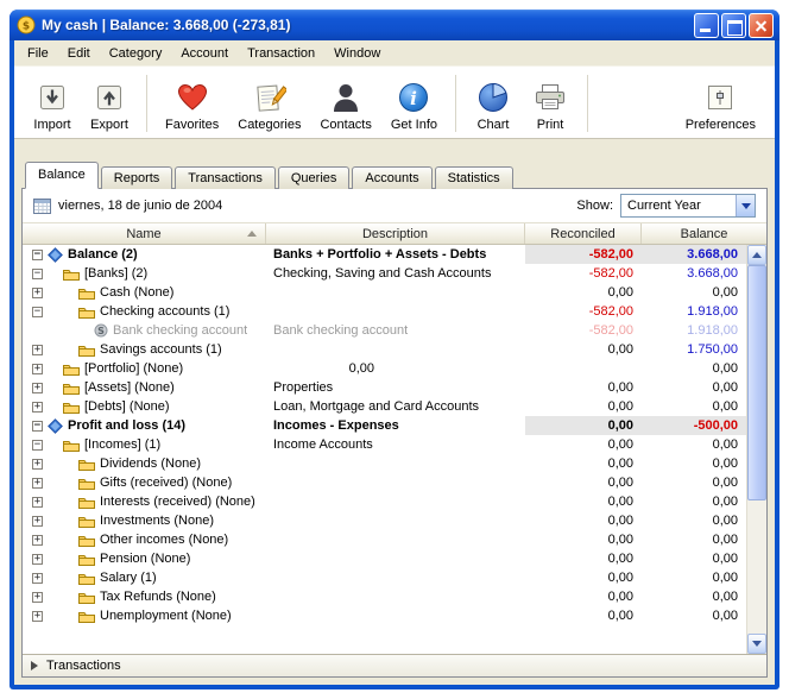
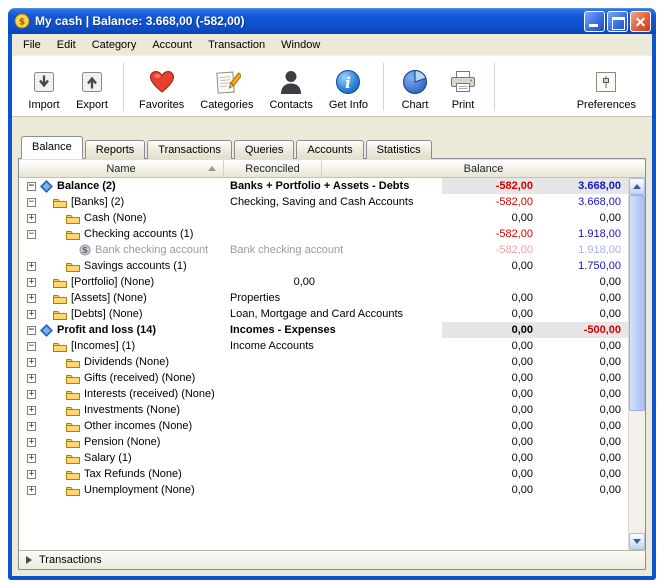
  $
- My cash | Balance: 3.668,00 (-273,81)
+ My cash | Balance: 3.668,00 (-582,00)
  File
  Edit
  Category
  Account
  Transaction
  Window
  Import
  Export
  Favorites
  Categories
  Contacts
  i
  Get Info
  Chart
  Print
  Preferences
  Balance
  Reports
  Transactions
  Queries
  Accounts
  Statistics
- viernes, 18 de junio de 2004
- Show:
- Current Year
  Name
- Description
  Reconciled
  Balance
  −
  Balance (2)
  Banks + Portfolio + Assets - Debts
  -582,00
  3.668,00
  −
  [Banks] (2)
  Checking, Saving and Cash Accounts
  -582,00
  3.668,00
  +
  Cash (None)
  0,00
  0,00
  −
  Checking accounts (1)
  -582,00
  1.918,00
  S
  Bank checking account
  Bank checking account
  -582,00
  1.918,00
  +
  Savings accounts (1)
  0,00
  1.750,00
  +
  [Portfolio] (None)
  0,00
  0,00
  +
  [Assets] (None)
  Properties
  0,00
  0,00
  +
  [Debts] (None)
  Loan, Mortgage and Card Accounts
  0,00
  0,00
  −
  Profit and loss (14)
  Incomes - Expenses
  0,00
  -500,00
  −
  [Incomes] (1)
  Income Accounts
  0,00
  0,00
  +
  Dividends (None)
  0,00
  0,00
  +
  Gifts (received) (None)
  0,00
  0,00
  +
  Interests (received) (None)
  0,00
  0,00
  +
  Investments (None)
  0,00
  0,00
  +
  Other incomes (None)
  0,00
  0,00
  +
  Pension (None)
  0,00
  0,00
  +
  Salary (1)
  0,00
  0,00
  +
  Tax Refunds (None)
  0,00
  0,00
  +
  Unemployment (None)
  0,00
  0,00
  Transactions
